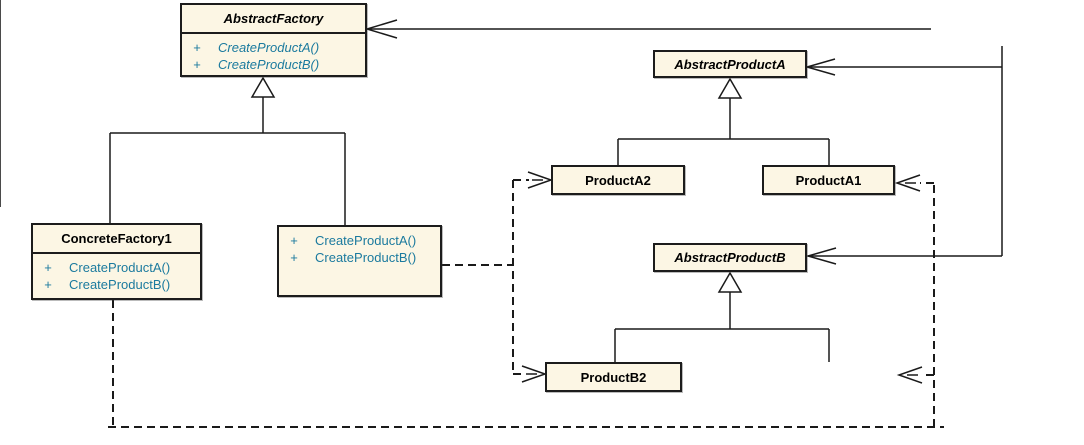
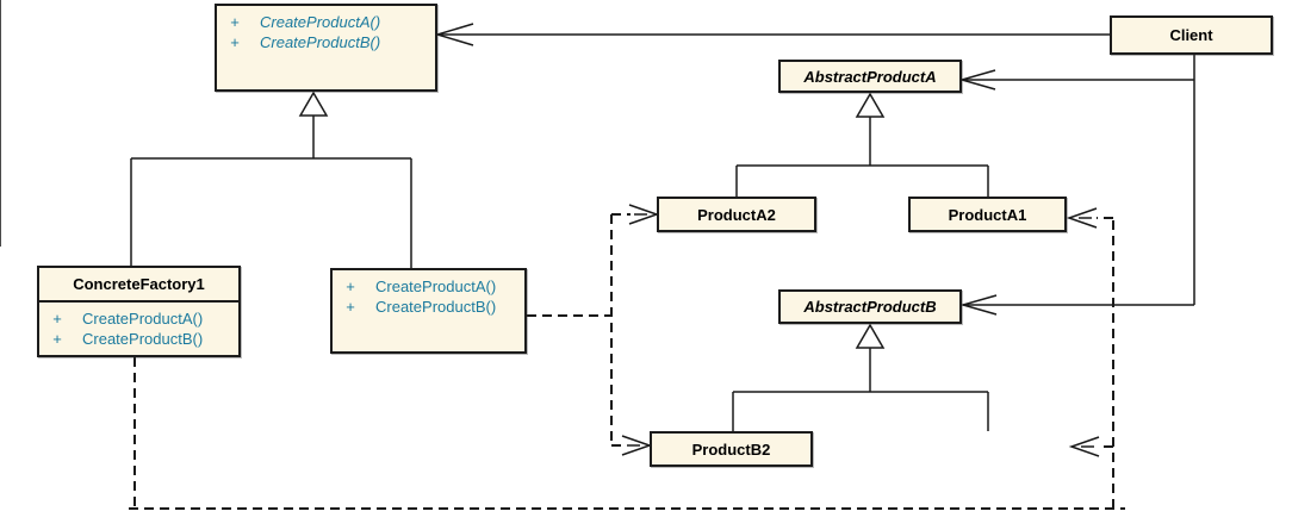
- AbstractFactory
  +
  CreateProductA()
  +
  CreateProductB()
+ Client
  AbstractProductA
  ProductA2
  ProductA1
  AbstractProductB
  ProductB2
  ConcreteFactory1
  +
  CreateProductA()
  +
  CreateProductB()
  +
  CreateProductA()
  +
  CreateProductB()
